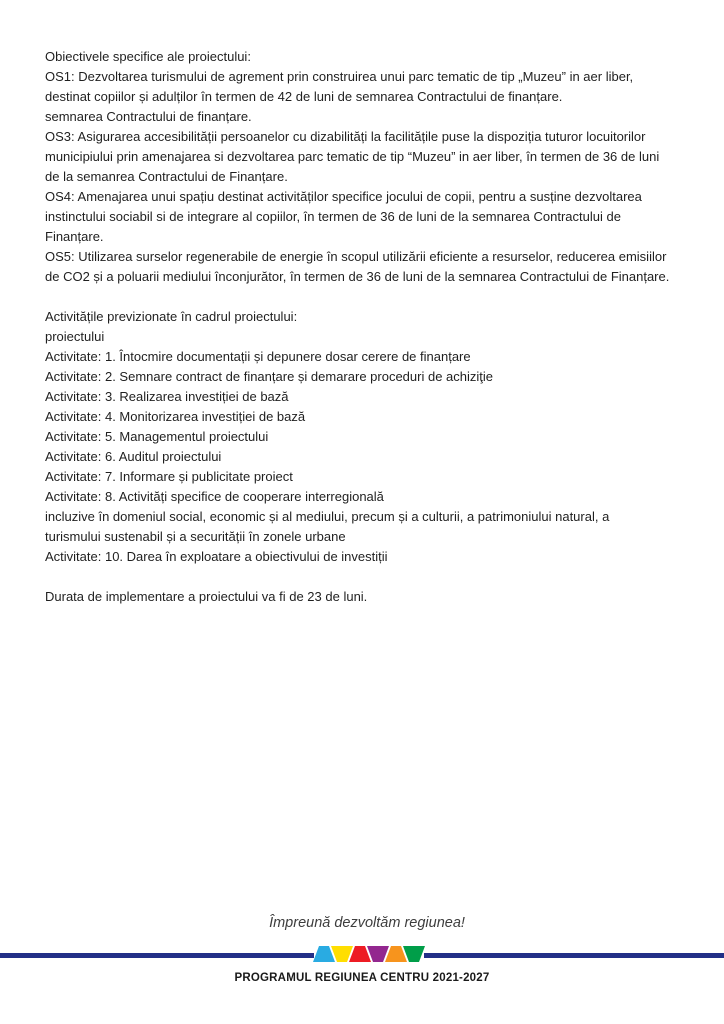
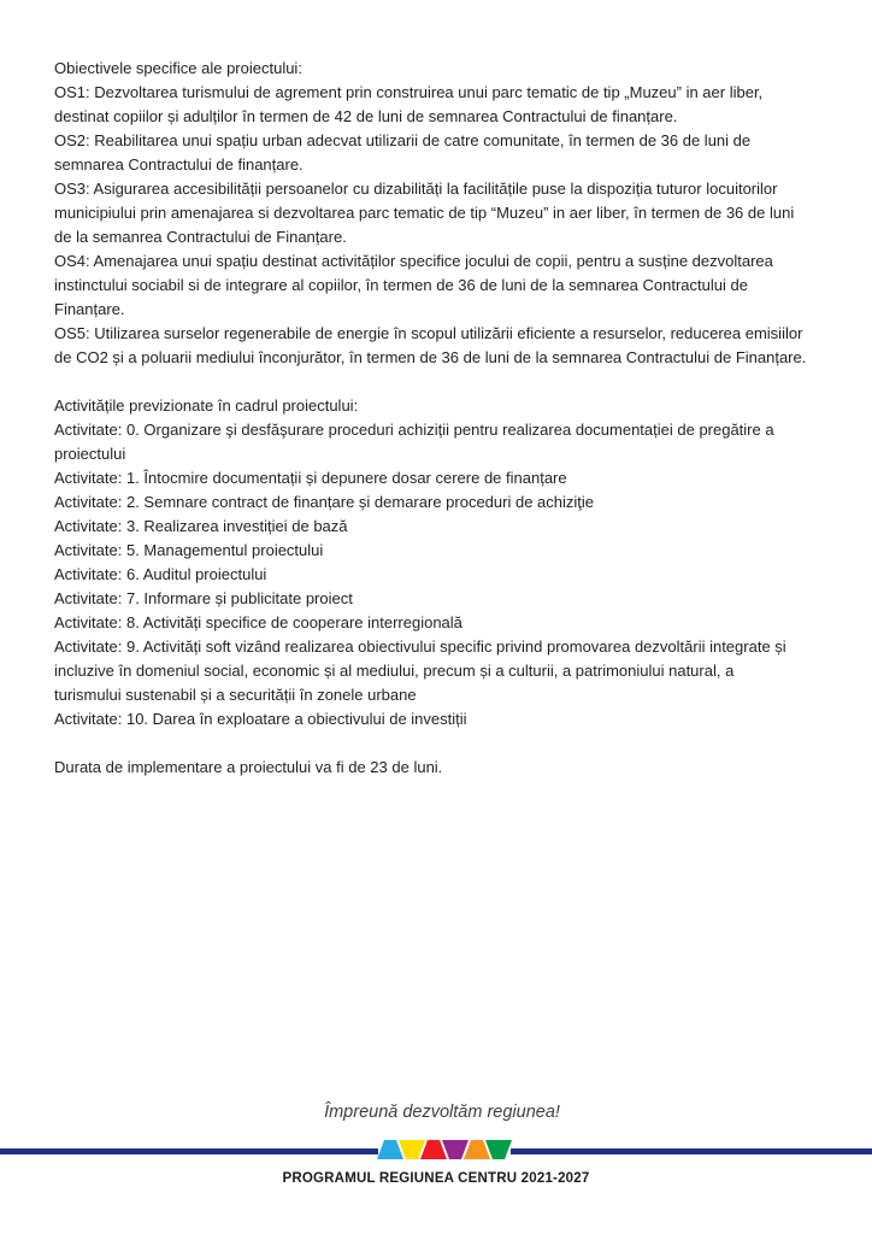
  Obiectivele specifice ale proiectului:
  OS1: Dezvoltarea turismului de agrement prin construirea unui parc tematic de tip „Muzeu” in aer liber,
  destinat copiilor și adulților în termen de 42 de luni de semnarea Contractului de finanțare.
+ OS2: Reabilitarea unui spațiu urban adecvat utilizarii de catre comunitate, în termen de 36 de luni de
  semnarea Contractului de finanțare.
  OS3: Asigurarea accesibilității persoanelor cu dizabilități la facilitățile puse la dispoziția tuturor locuitorilor
  municipiului prin amenajarea si dezvoltarea parc tematic de tip “Muzeu” in aer liber, în termen de 36 de luni
  de la semanrea Contractului de Finanțare.
  OS4: Amenajarea unui spațiu destinat activităților specifice jocului de copii, pentru a susține dezvoltarea
  instinctului sociabil si de integrare al copiilor, în termen de 36 de luni de la semnarea Contractului de
  Finanțare.
  OS5: Utilizarea surselor regenerabile de energie în scopul utilizării eficiente a resurselor, reducerea emisiilor
  de CO2 și a poluarii mediului înconjurător, în termen de 36 de luni de la semnarea Contractului de Finanțare.
  Activitățile previzionate în cadrul proiectului:
+ Activitate: 0. Organizare şi desfăşurare proceduri achiziții pentru realizarea documentației de pregătire a
  proiectului
  Activitate: 1. Întocmire documentații și depunere dosar cerere de finanțare
  Activitate: 2. Semnare contract de finanțare și demarare proceduri de achiziţie
  Activitate: 3. Realizarea investiției de bază
- Activitate: 4. Monitorizarea investiției de bază
  Activitate: 5. Managementul proiectului
  Activitate: 6. Auditul proiectului
  Activitate: 7. Informare și publicitate proiect
  Activitate: 8. Activități specifice de cooperare interregională
+ Activitate: 9. Activități soft vizând realizarea obiectivului specific privind promovarea dezvoltării integrate și
  incluzive în domeniul social, economic și al mediului, precum și a culturii, a patrimoniului natural, a
  turismului sustenabil și a securității în zonele urbane
  Activitate: 10. Darea în exploatare a obiectivului de investiții
  Durata de implementare a proiectului va fi de 23 de luni.
  Împreună dezvoltăm regiunea!
  PROGRAMUL REGIUNEA CENTRU 2021-2027
